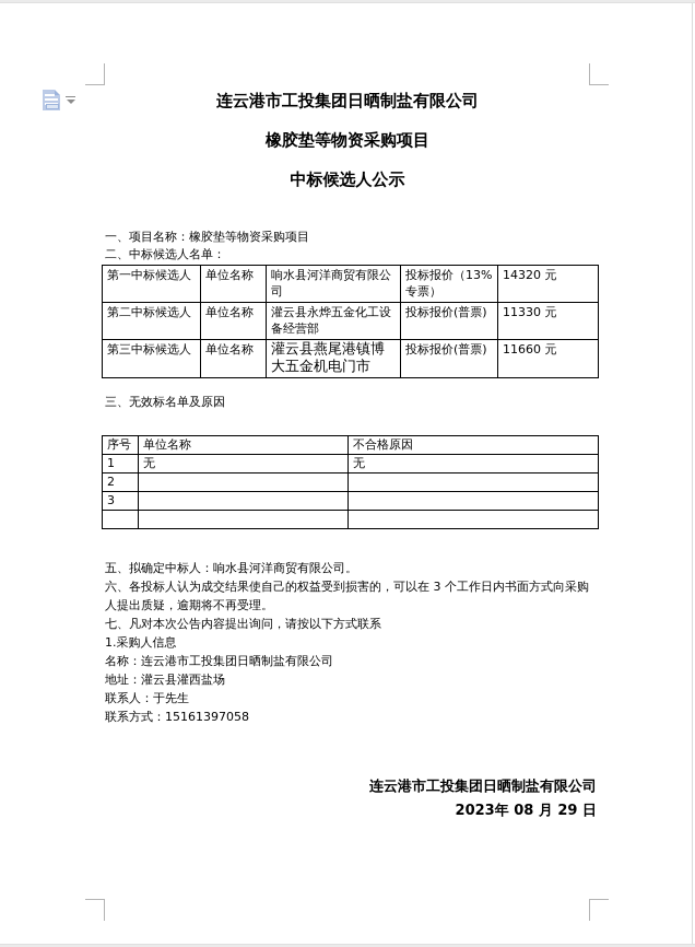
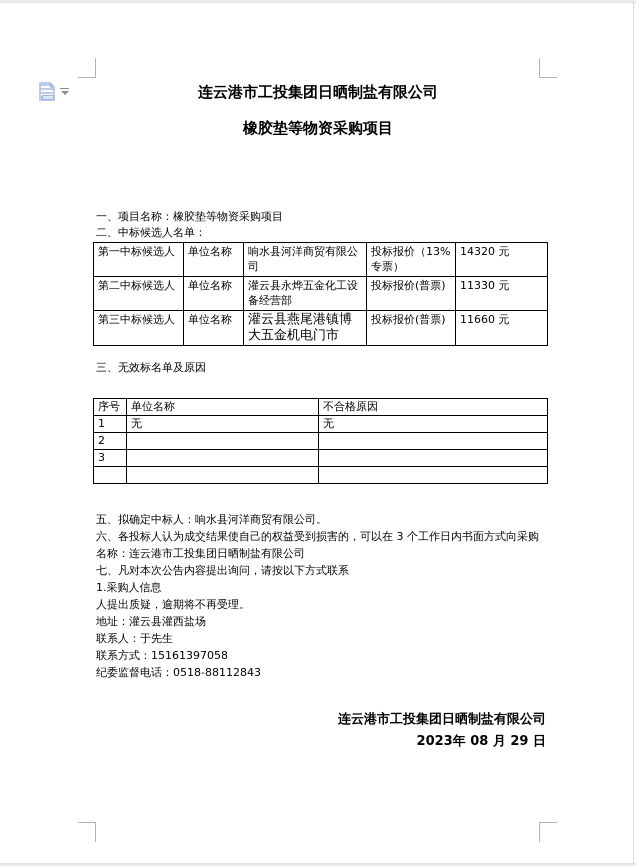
  连云港市工投集团日晒制盐有限公司
  橡胶垫等物资采购项目
- 中标候选人公示
  一、项目名称：橡胶垫等物资采购项目
  二、中标候选人名单：
  第一中标候选人	单位名称	响水县河洋商贸有限公司	投标报价（13%专票）	14320 元
  第二中标候选人	单位名称	灌云县永烨五金化工设备经营部	投标报价(普票)	11330 元
  第三中标候选人	单位名称	灌云县燕尾港镇博大五金机电门市	投标报价(普票)	11660 元
  三、无效标名单及原因
  序号	单位名称	不合格原因
  1	无	无
  2
  3
  五、拟确定中标人：响水县河洋商贸有限公司。
  六、各投标人认为成交结果使自己的权益受到损害的，可以在 3 个工作日内书面方式向采购
- 人提出质疑，逾期将不再受理。
+ 名称：连云港市工投集团日晒制盐有限公司
  七、凡对本次公告内容提出询问，请按以下方式联系
  1.采购人信息
- 名称：连云港市工投集团日晒制盐有限公司
+ 人提出质疑，逾期将不再受理。
  地址：灌云县灌西盐场
  联系人：于先生
  联系方式：15161397058
+ 纪委监督电话：0518-88112843
  连云港市工投集团日晒制盐有限公司
  2023年 08 月 29 日
